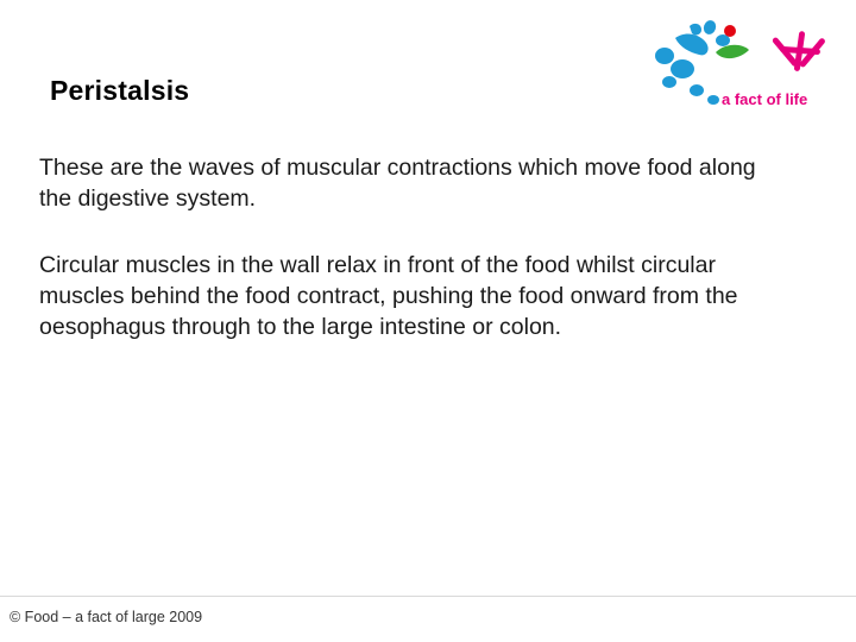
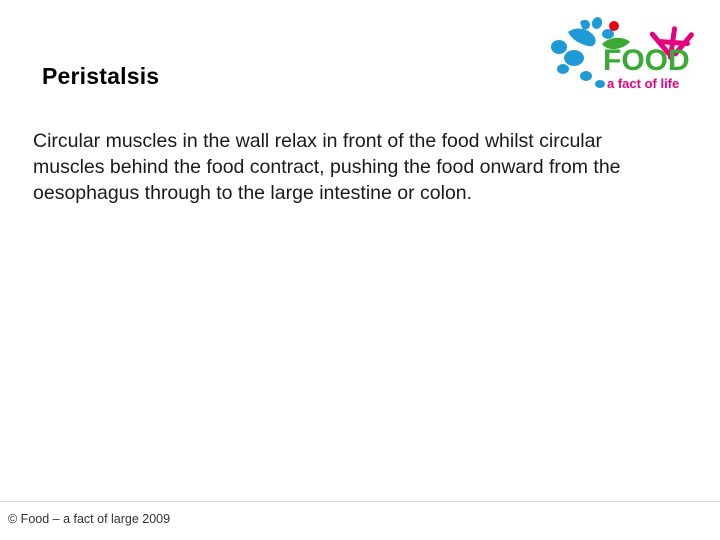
  Peristalsis
+ FOOD
  a fact of life
- These are the waves of muscular contractions which move food along the digestive system.
  Circular muscles in the wall relax in front of the food whilst circular muscles behind the food contract, pushing the food onward from the oesophagus through to the large intestine or colon.
  © Food – a fact of large 2009
